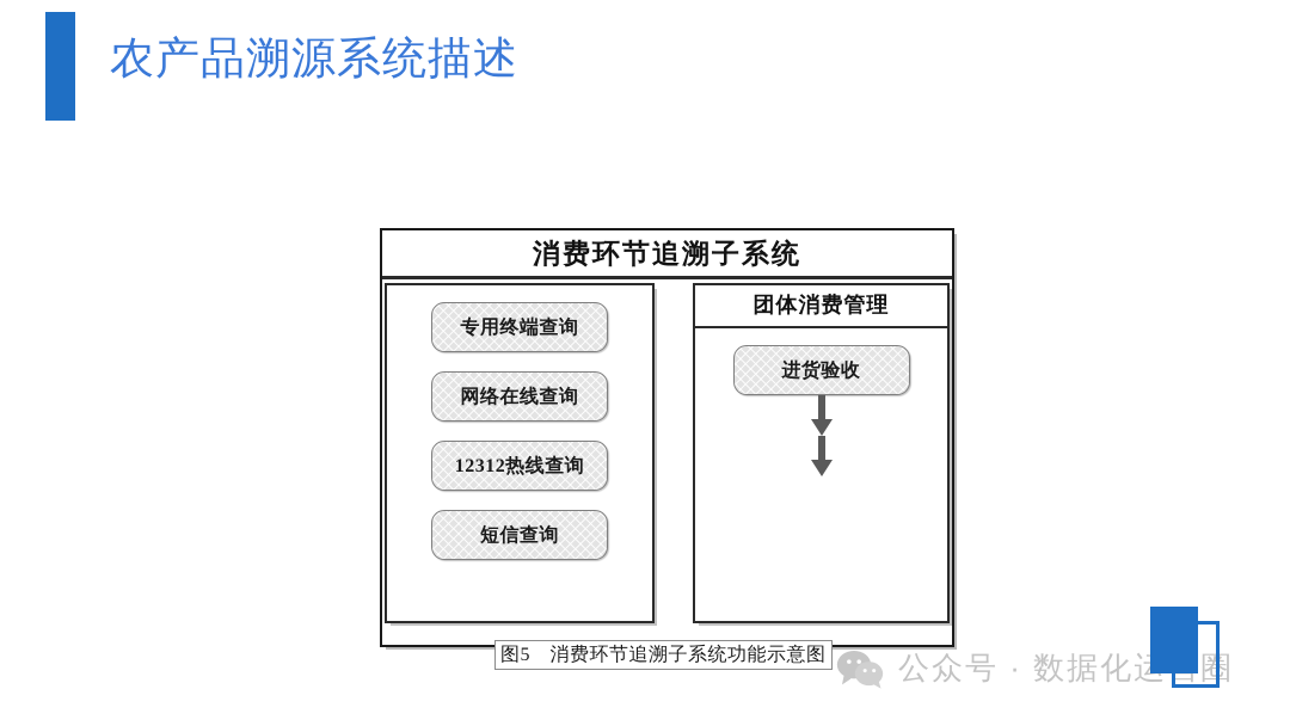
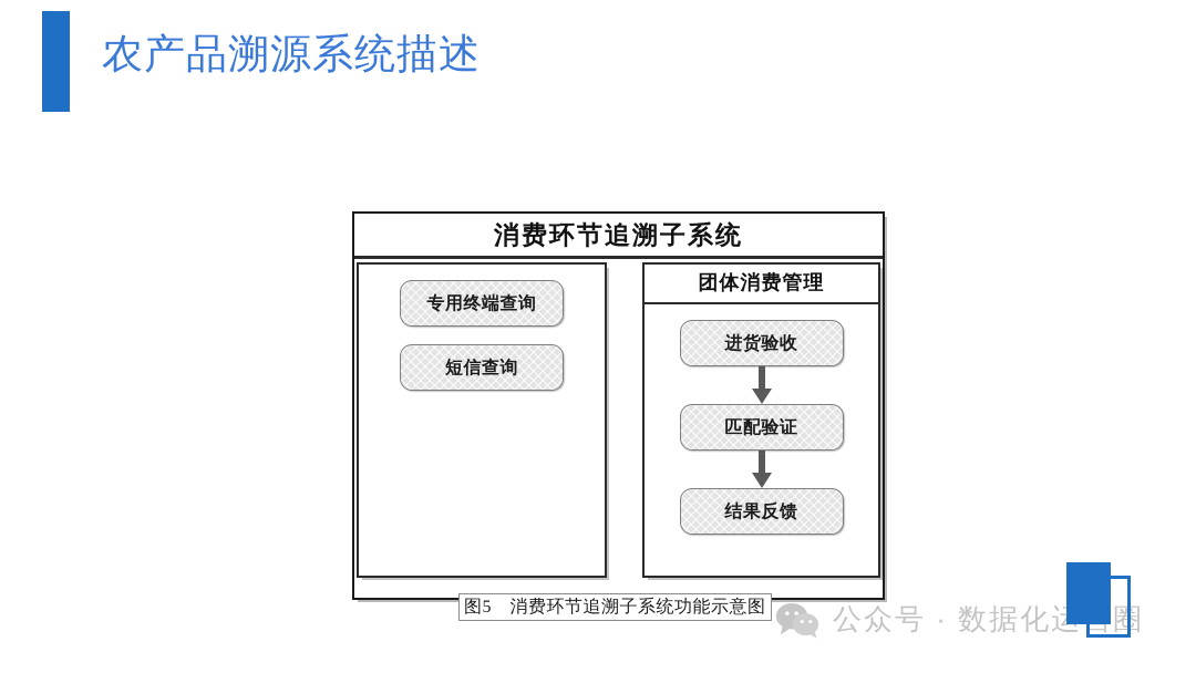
  农产品溯源系统描述
  消费环节追溯子系统
  专用终端查询
- 网络在线查询
- 12312热线查询
  短信查询
  团体消费管理
  进货验收
+ 匹配验证
+ 结果反馈
  图5 消费环节追溯子系统功能示意图
  公众号 · 数据化圈
